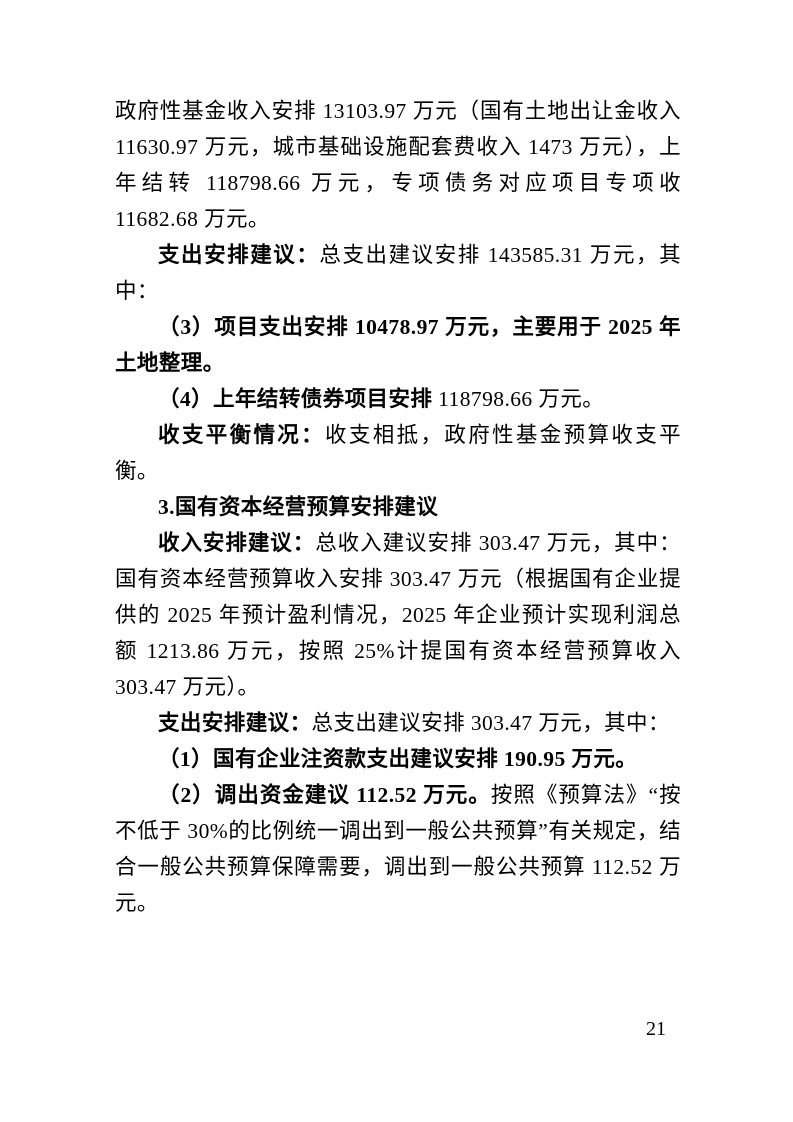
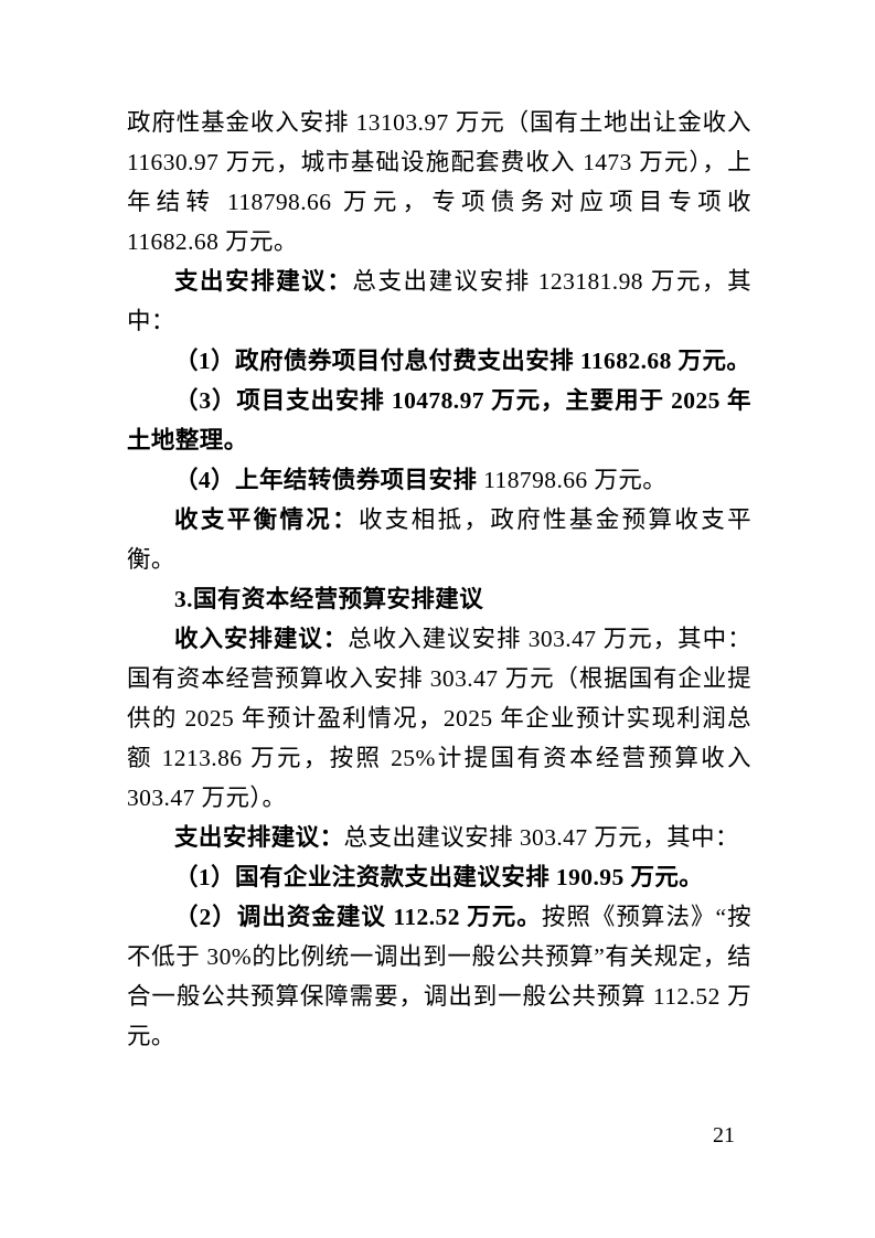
  政府性基金收入安排 13103.97 万元（国有土地出让金收入 11630.97 万元，城市基础设施配套费收入 1473 万元），上年结转 118798.66 万元，专项债务对应项目专项收 11682.68 万元。
- 支出安排建议：总支出建议安排 143585.31 万元，其中：
+ 支出安排建议：总支出建议安排 123181.98 万元，其中：
+ （1）政府债券项目付息付费支出安排 11682.68 万元。
  （3）项目支出安排 10478.97 万元，主要用于 2025 年土地整理。
  （4）上年结转债券项目安排 118798.66 万元。
  收支平衡情况：收支相抵，政府性基金预算收支平衡。
  3.国有资本经营预算安排建议
  收入安排建议：总收入建议安排 303.47 万元，其中：国有资本经营预算收入安排 303.47 万元（根据国有企业提供的 2025 年预计盈利情况，2025 年企业预计实现利润总额 1213.86 万元，按照 25%计提国有资本经营预算收入 303.47 万元）。
  支出安排建议：总支出建议安排 303.47 万元，其中：
  （1）国有企业注资款支出建议安排 190.95 万元。
  （2）调出资金建议 112.52 万元。按照《预算法》“按不低于 30%的比例统一调出到一般公共预算”有关规定，结合一般公共预算保障需要，调出到一般公共预算 112.52 万元。
  21
